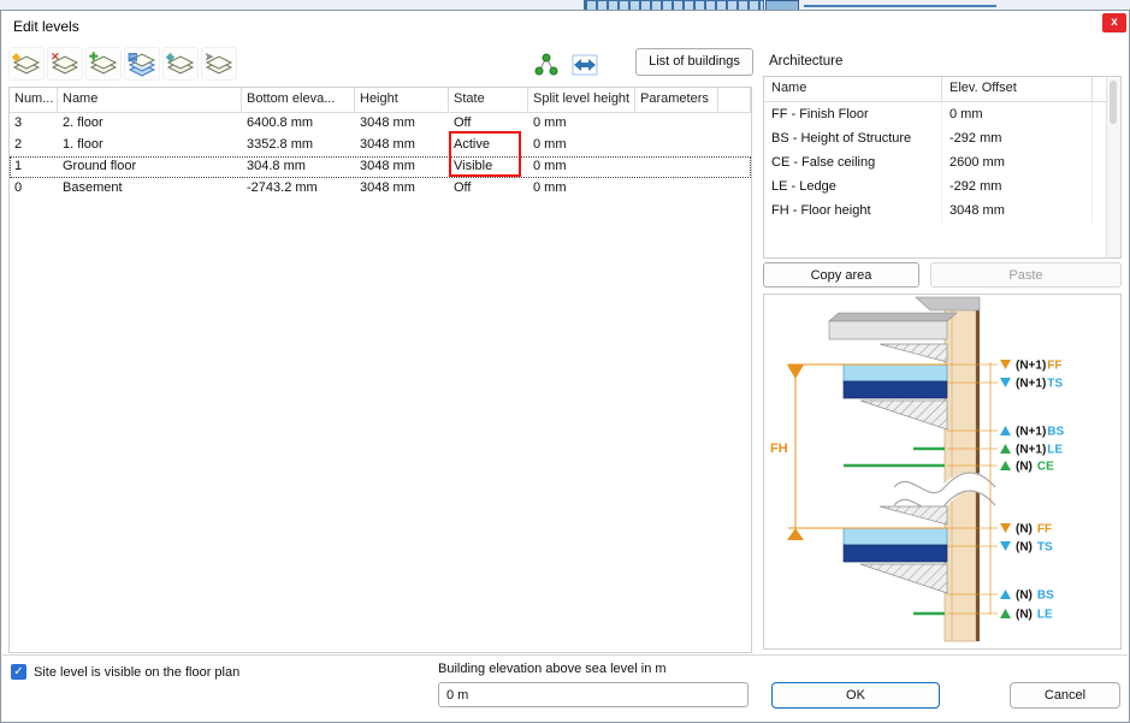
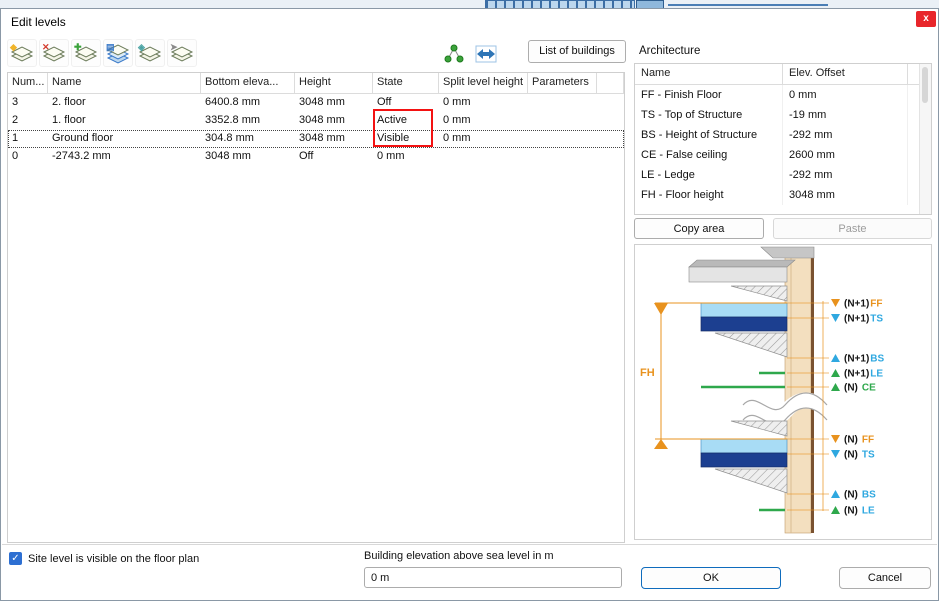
  Edit levels
  x
  ◆
  ✕
  ✚
  ▤
  ◈
  ➤
  List of buildings
  Num...
  Name
  Bottom eleva...
  Height
  State
  Split level height
  Parameters
  3
  2. floor
  6400.8 mm
  3048 mm
  Off
  0 mm
  2
  1. floor
  3352.8 mm
  3048 mm
  Active
  0 mm
  1
  Ground floor
  304.8 mm
  3048 mm
  Visible
  0 mm
  0
- Basement
  -2743.2 mm
  3048 mm
  Off
  0 mm
  Architecture
  Name
  Elev. Offset
  FF - Finish Floor
  0 mm
+ TS - Top of Structure
+ -19 mm
  BS - Height of Structure
  -292 mm
  CE - False ceiling
  2600 mm
  LE - Ledge
  -292 mm
  FH - Floor height
  3048 mm
  Copy area
  Paste
  FH
  (N+1)FF
  (N+1)TS
  (N+1)BS
  (N+1)LE
  (N) CE
  (N) FF
  (N) TS
  (N) BS
  (N) LE
  ✓
  Site level is visible on the floor plan
  Building elevation above sea level in m
  0 m
  OK
  Cancel
